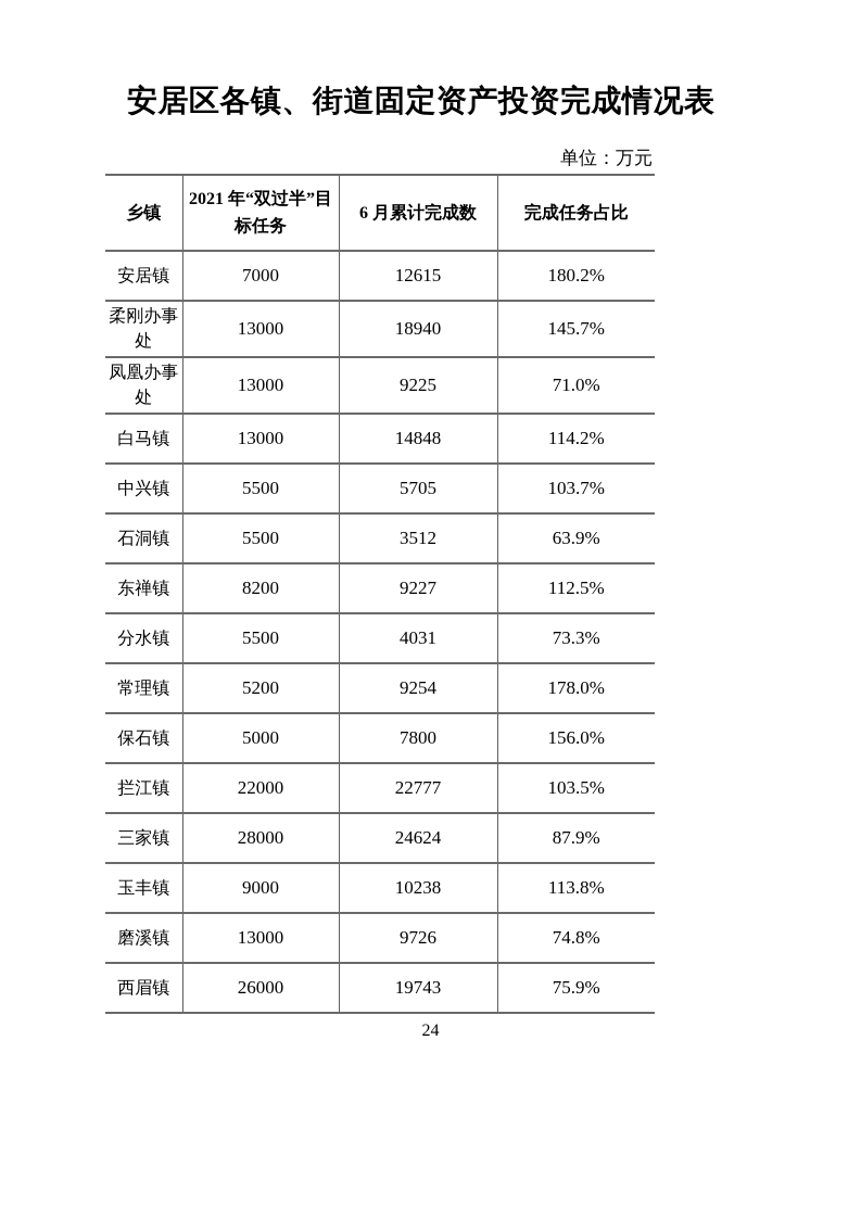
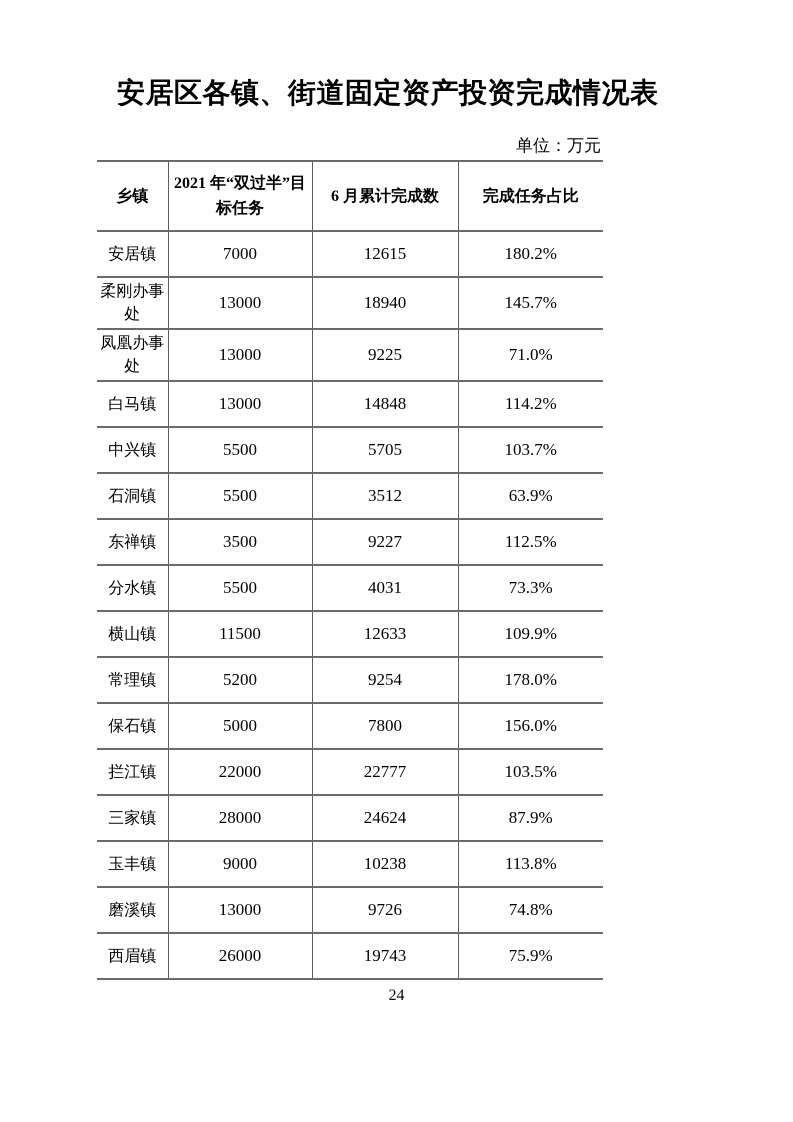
  安居区各镇、街道固定资产投资完成情况表
  单位：万元
  乡镇	2021 年“双过半”目标任务	6 月累计完成数	完成任务占比
  安居镇	7000	12615	180.2%
  柔刚办事处	13000	18940	145.7%
  凤凰办事处	13000	9225	71.0%
  白马镇	13000	14848	114.2%
  中兴镇	5500	5705	103.7%
  石洞镇	5500	3512	63.9%
- 东禅镇	8200	9227	112.5%
+ 东禅镇	3500	9227	112.5%
  分水镇	5500	4031	73.3%
+ 横山镇	11500	12633	109.9%
  常理镇	5200	9254	178.0%
  保石镇	5000	7800	156.0%
  拦江镇	22000	22777	103.5%
  三家镇	28000	24624	87.9%
  玉丰镇	9000	10238	113.8%
  磨溪镇	13000	9726	74.8%
  西眉镇	26000	19743	75.9%
  24
